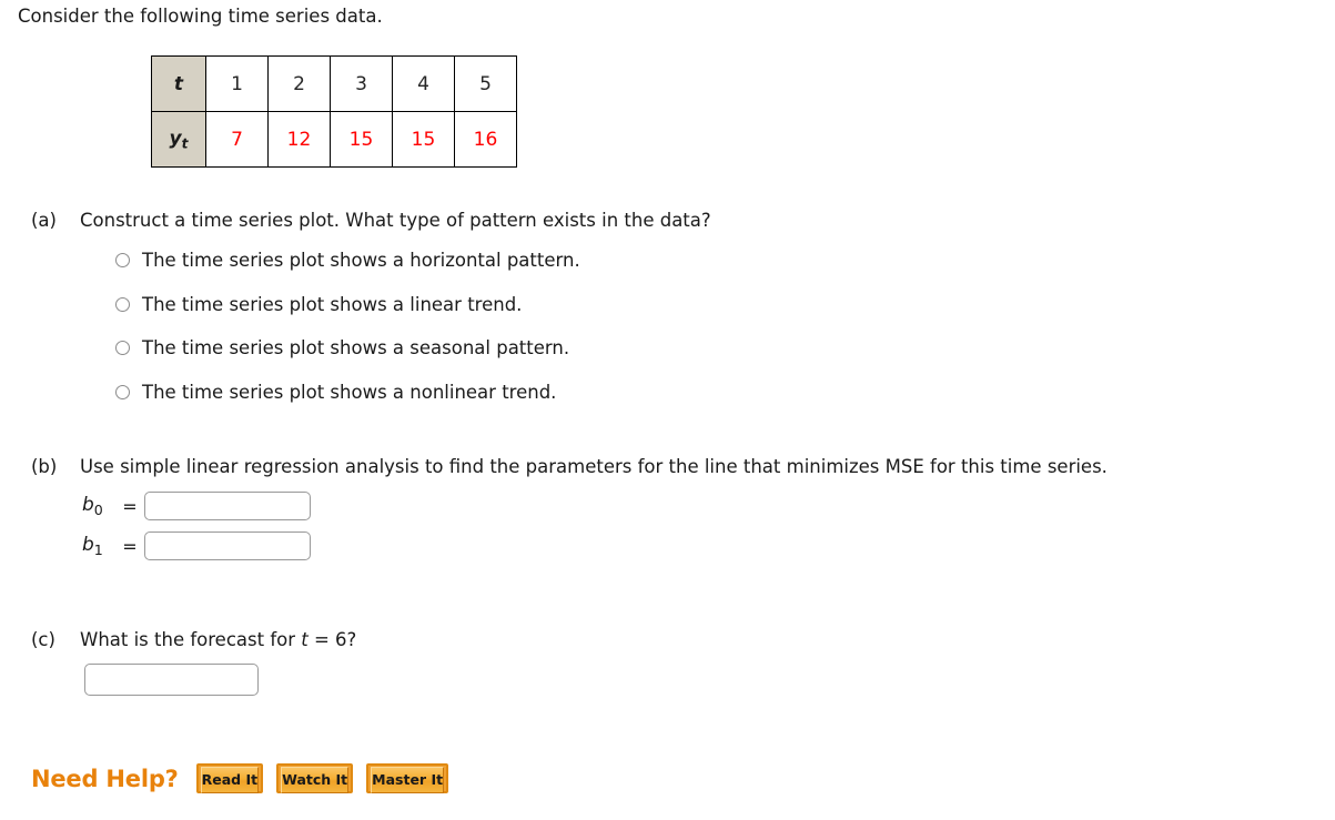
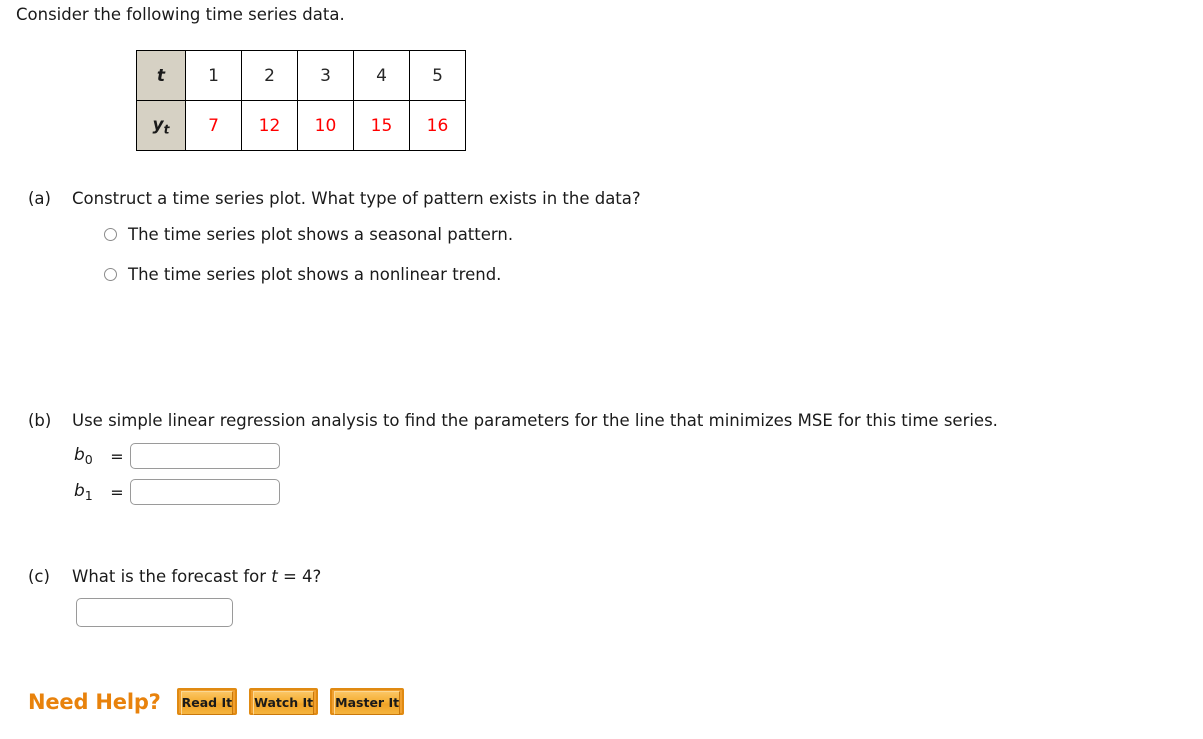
  Consider the following time series data.
  t	1	2	3	4	5
- yt	7	12	15	15	16
+ yt	7	12	10	15	16
  (a) Construct a time series plot. What type of pattern exists in the data?
- The time series plot shows a horizontal pattern.
- The time series plot shows a linear trend.
  The time series plot shows a seasonal pattern.
  The time series plot shows a nonlinear trend.
  (b) Use simple linear regression analysis to find the parameters for the line that minimizes MSE for this time series.
  b0
  =
  b1
  =
- (c) What is the forecast for t = 6?
+ (c) What is the forecast for t = 4?
  Need Help?
  Read It
  Watch It
  Master It
